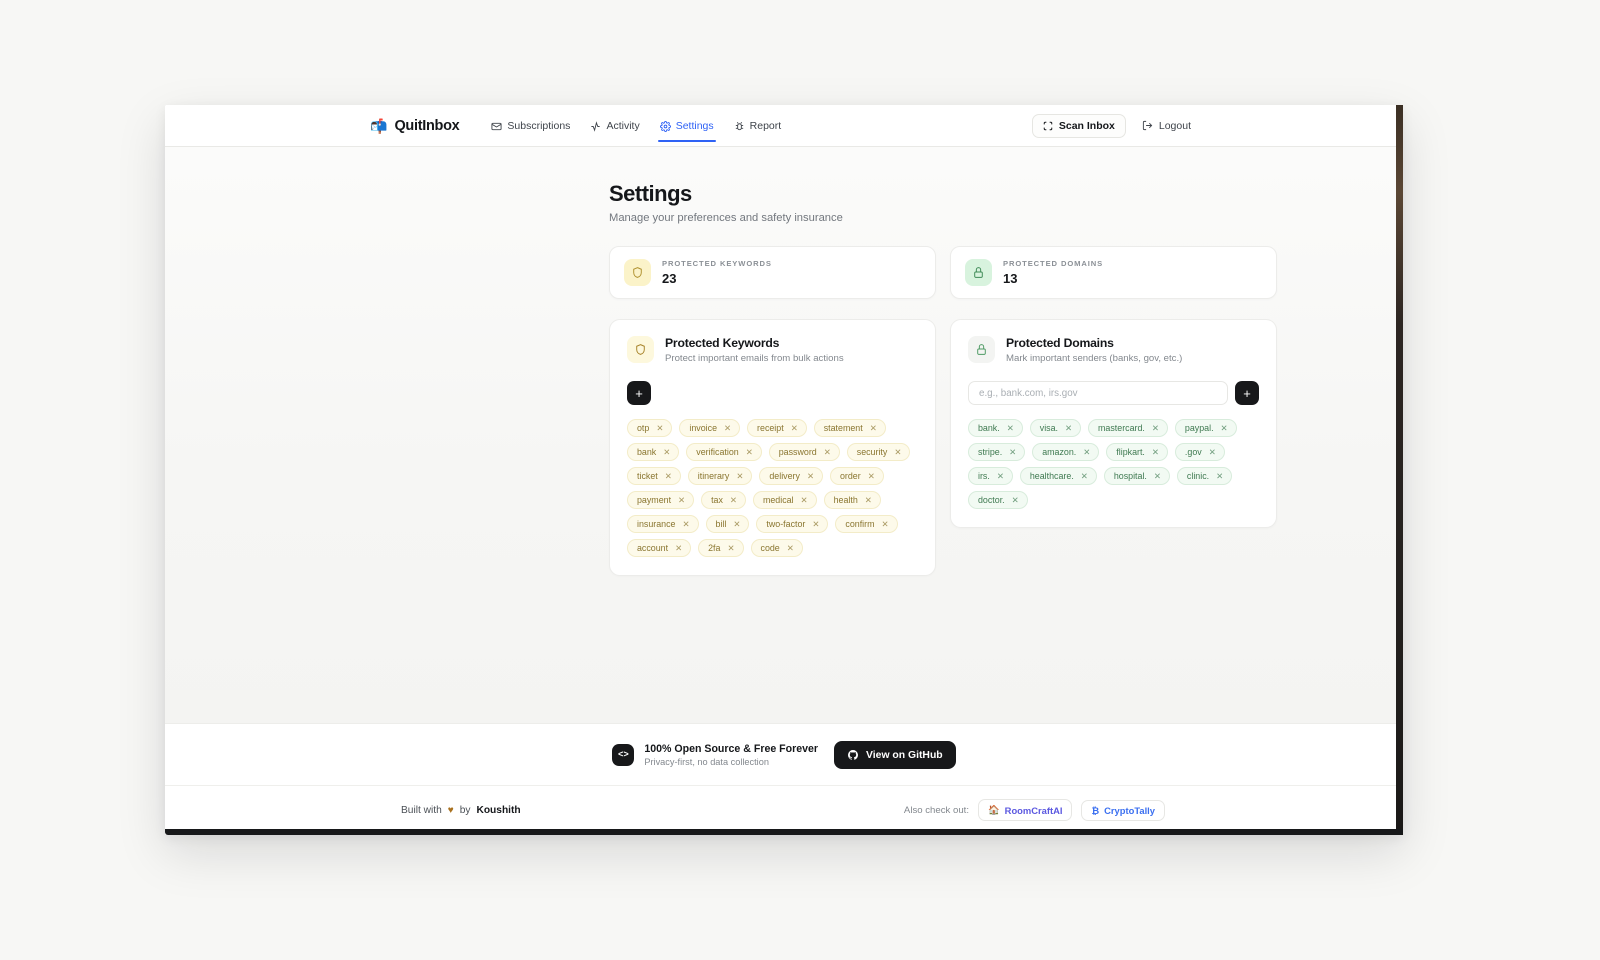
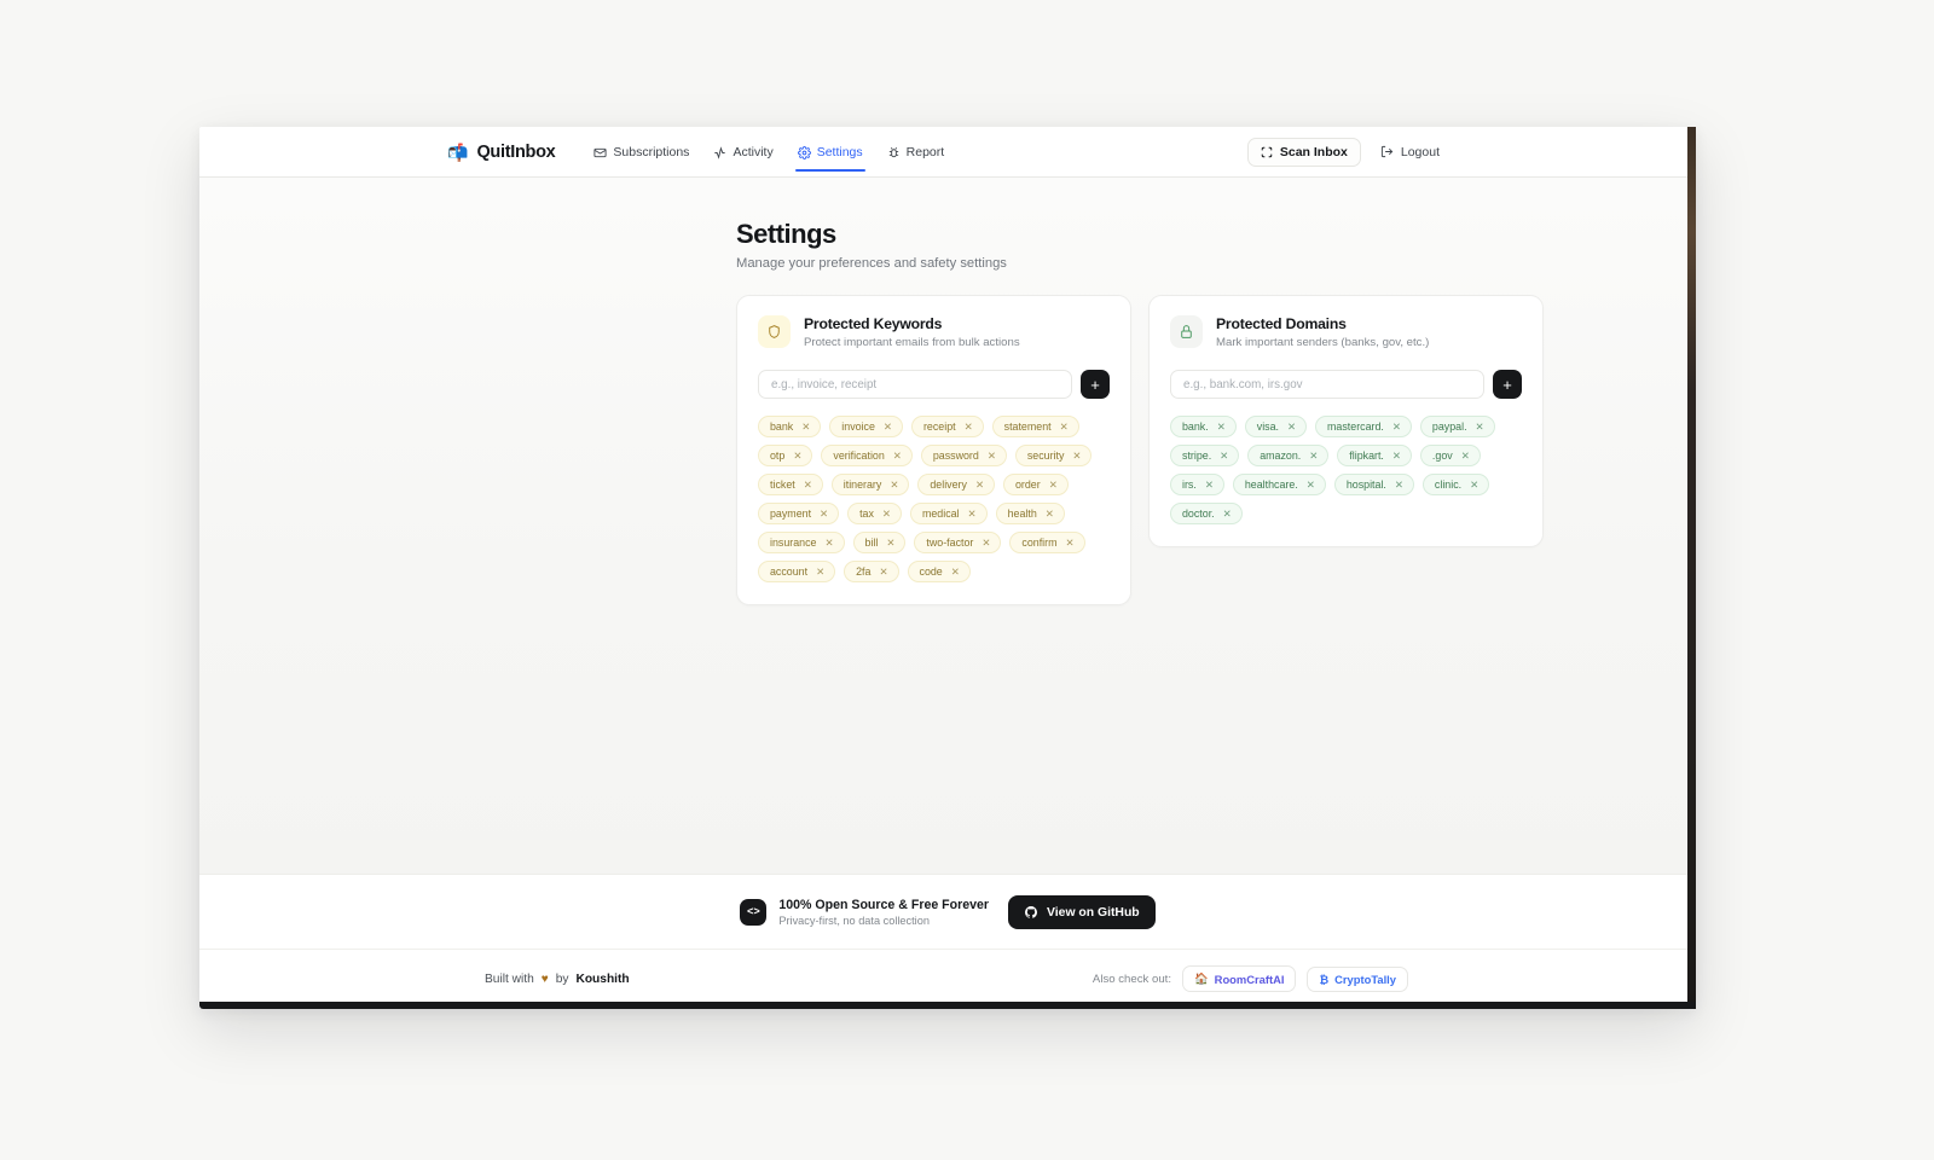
  📬
  QuitInbox
  Subscriptions
  Activity
  Settings
  Report
  Scan Inbox
  Logout
  Settings
- Manage your preferences and safety insurance
+ Manage your preferences and safety settings
- PROTECTED KEYWORDS
- 23
- PROTECTED DOMAINS
- 13
  Protected Keywords
  Protect important emails from bulk actions
+ e.g., invoice, receipt
  +
- otp
+ bank
  ✕
  invoice
  ✕
  receipt
  ✕
  statement
  ✕
- bank
+ otp
  ✕
  verification
  ✕
  password
  ✕
  security
  ✕
  ticket
  ✕
  itinerary
  ✕
  delivery
  ✕
  order
  ✕
  payment
  ✕
  tax
  ✕
  medical
  ✕
  health
  ✕
  insurance
  ✕
  bill
  ✕
  two-factor
  ✕
  confirm
  ✕
  account
  ✕
  2fa
  ✕
  code
  ✕
  Protected Domains
  Mark important senders (banks, gov, etc.)
  e.g., bank.com, irs.gov
  +
  bank.
  ✕
  visa.
  ✕
  mastercard.
  ✕
  paypal.
  ✕
  stripe.
  ✕
  amazon.
  ✕
  flipkart.
  ✕
  .gov
  ✕
  irs.
  ✕
  healthcare.
  ✕
  hospital.
  ✕
  clinic.
  ✕
  doctor.
  ✕
  <>
  100% Open Source & Free Forever
  Privacy-first, no data collection
  View on GitHub
  Built with
  ♥
  by
  Koushith
  Also check out:
  🏠
  RoomCraftAI
  ₿
  CryptoTally
